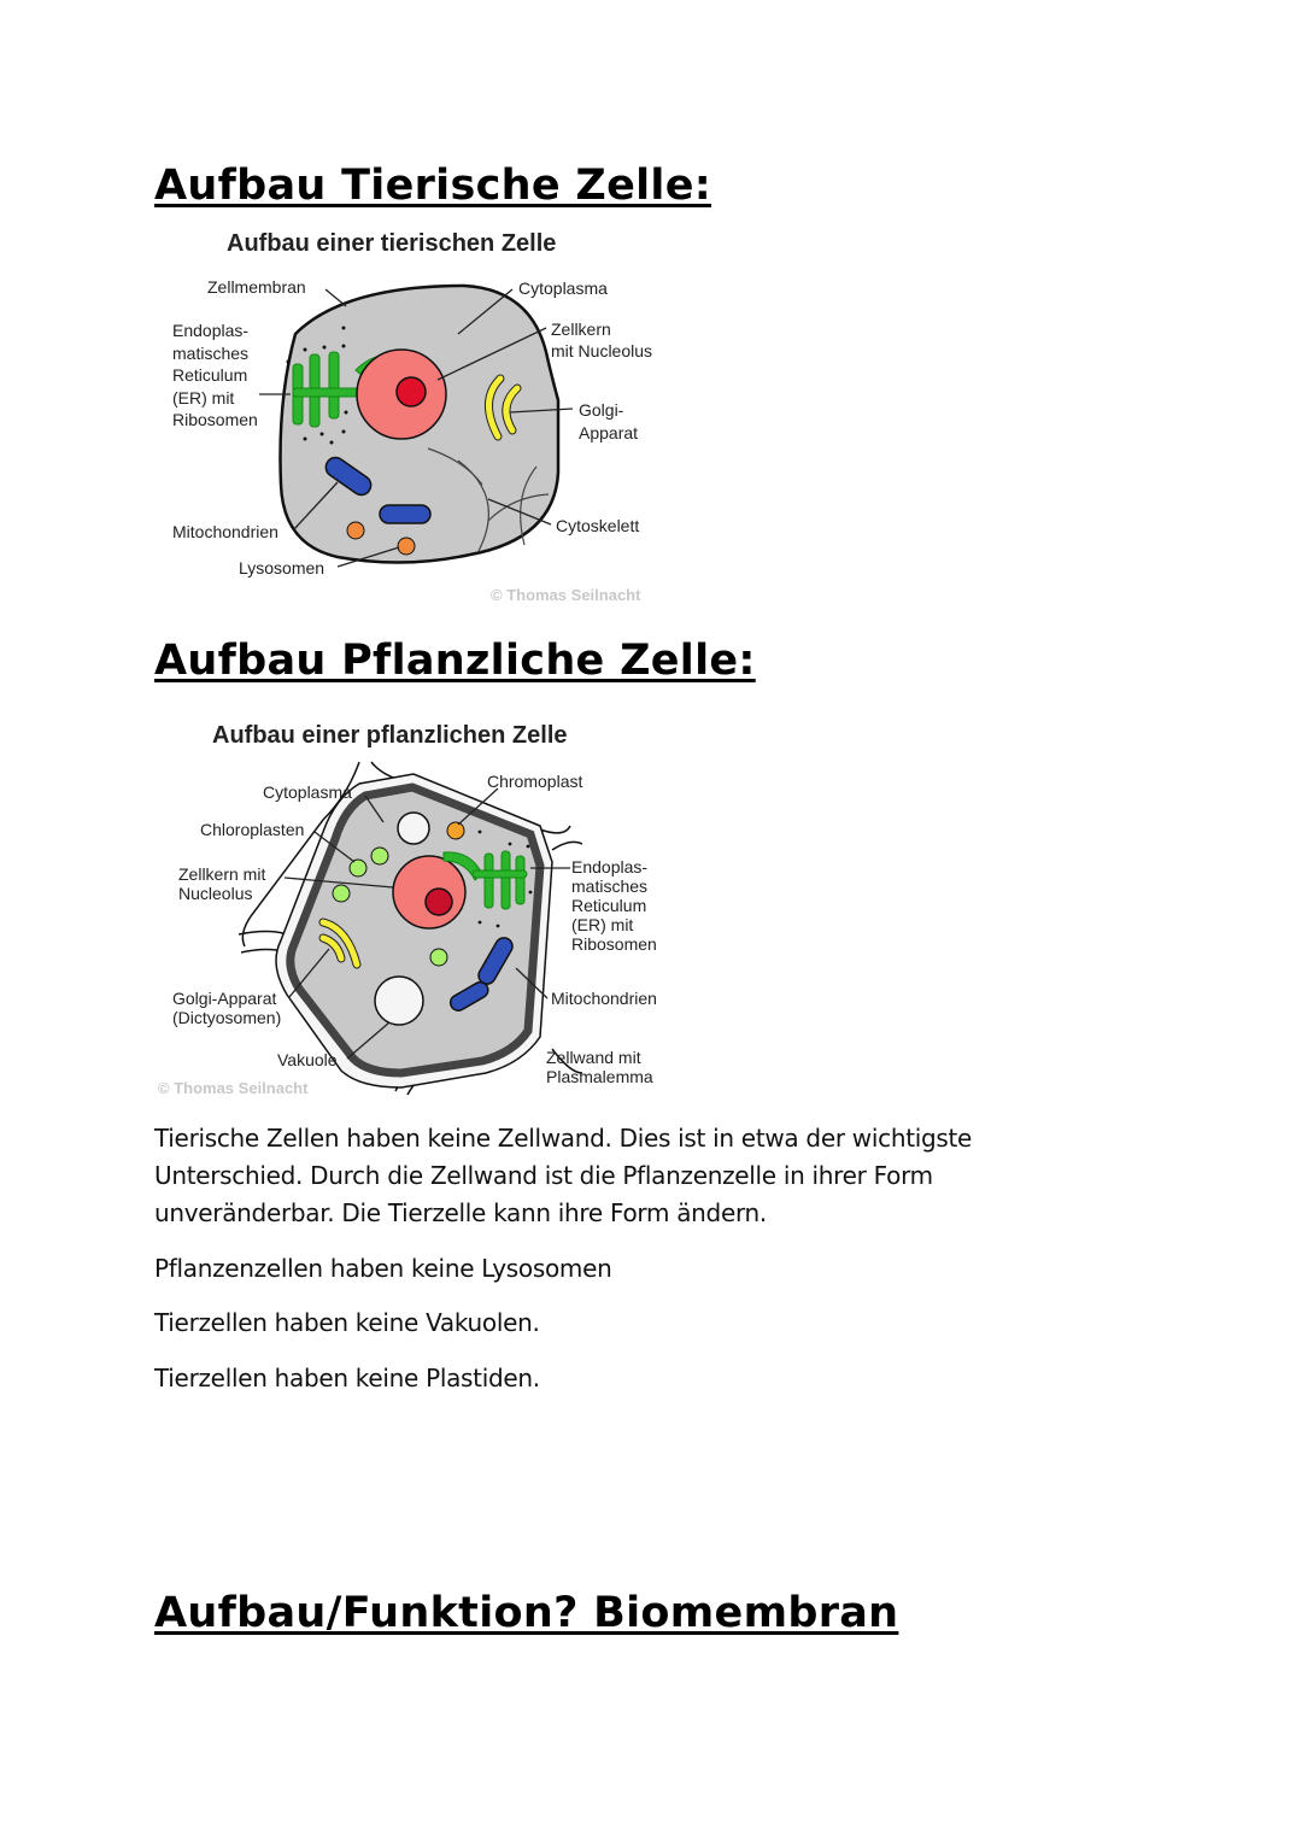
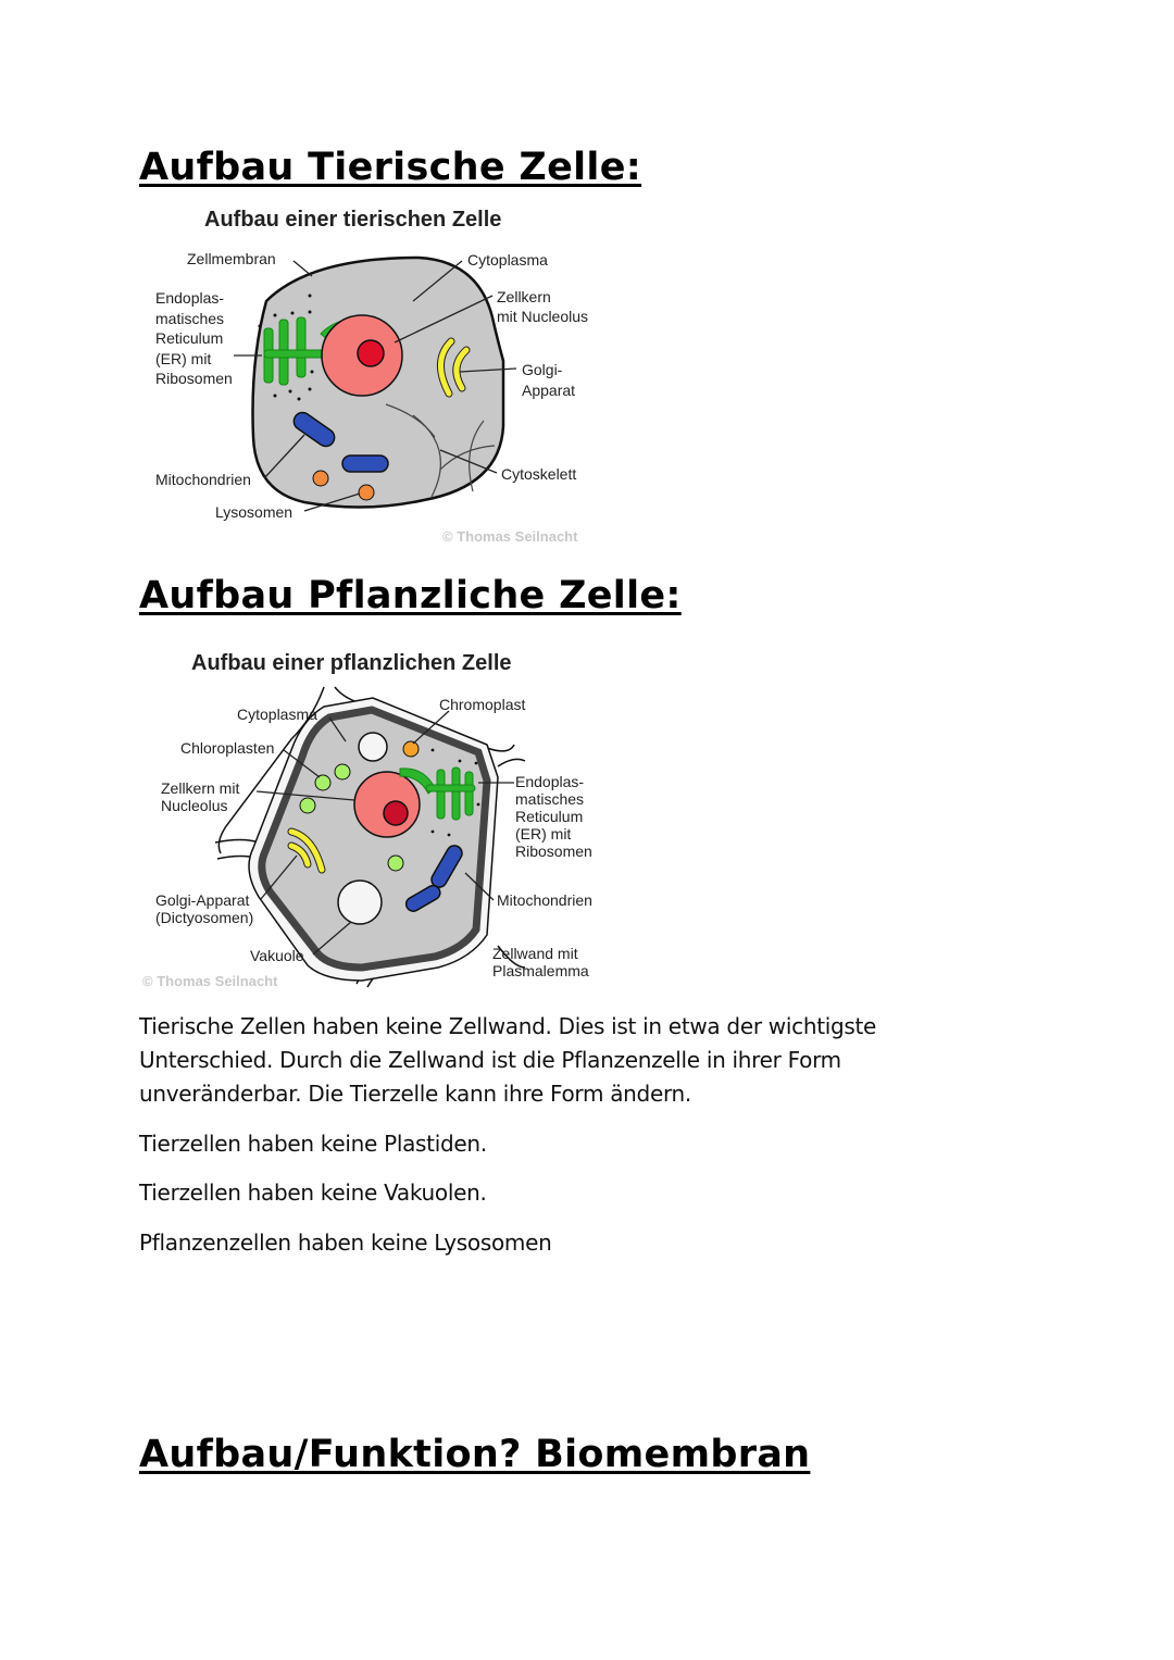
  Aufbau Tierische Zelle:
  Aufbau einer tierischen Zelle
  Zellmembran
  Cytoplasma
  Endoplas-
  matisches
  Reticulum
  (ER) mit
  Ribosomen
  Zellkern
  mit Nucleolus
  Golgi-
  Apparat
  Mitochondrien
  Cytoskelett
  Lysosomen
  © Thomas Seilnacht
  Aufbau Pflanzliche Zelle:
  Aufbau einer pflanzlichen Zelle
  Cytoplasma
  Chromoplast
  Chloroplasten
  Zellkern mit
  Nucleolus
  Endoplas-
  matisches
  Reticulum
  (ER) mit
  Ribosomen
  Golgi-Apparat
  (Dictyosomen)
  Mitochondrien
  Vakuole
  Zellwand mit
  Plasmalemma
  © Thomas Seilnacht
  Tierische Zellen haben keine Zellwand. Dies ist in etwa der wichtigste Unterschied. Durch die Zellwand ist die Pflanzenzelle in ihrer Form unveränderbar. Die Tierzelle kann ihre Form ändern.
- Pflanzenzellen haben keine Lysosomen
+ Tierzellen haben keine Plastiden.
  Tierzellen haben keine Vakuolen.
- Tierzellen haben keine Plastiden.
+ Pflanzenzellen haben keine Lysosomen
  Aufbau/Funktion? Biomembran
